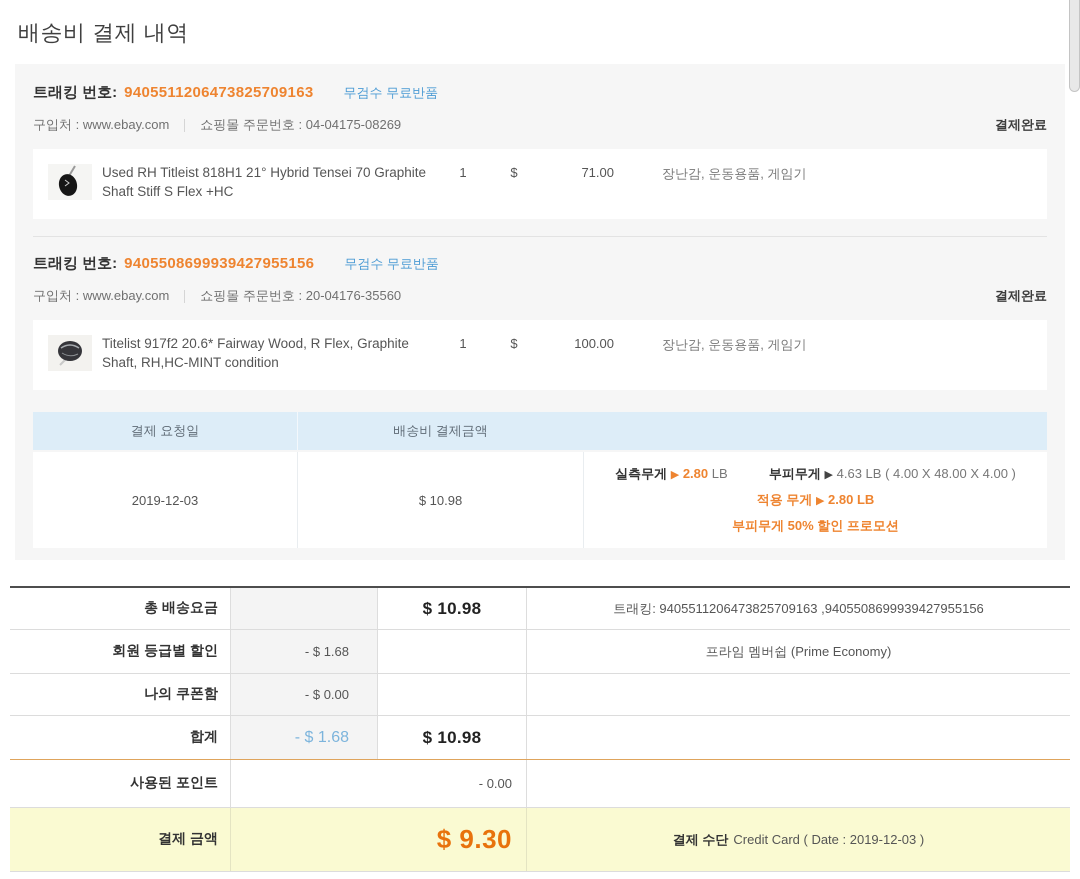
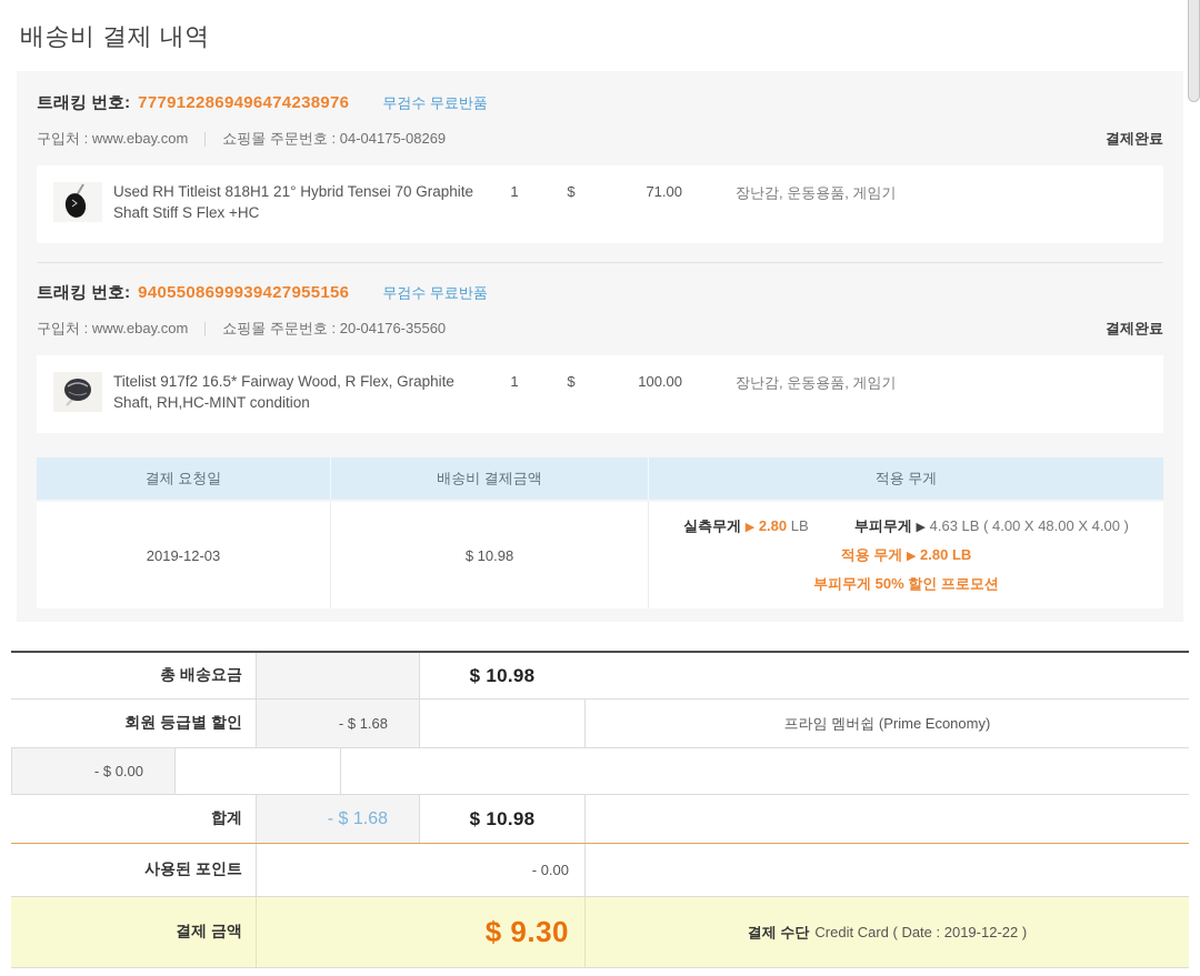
  배송비 결제 내역
  트래킹 번호:
- 9405511206473825709163
+ 7779122869496474238976
  무검수 무료반품
  구입처 : www.ebay.com
  쇼핑몰 주문번호 : 04-04175-08269
  결제완료
  Used RH Titleist 818H1 21° Hybrid Tensei 70 Graphite Shaft Stiff S Flex +HC
  1
  $
  71.00
  장난감, 운동용품, 게임기
  트래킹 번호:
  9405508699939427955156
  무검수 무료반품
  구입처 : www.ebay.com
  쇼핑몰 주문번호 : 20-04176-35560
  결제완료
- Titelist 917f2 20.6* Fairway Wood, R Flex, Graphite Shaft, RH,HC-MINT condition
+ Titelist 917f2 16.5* Fairway Wood, R Flex, Graphite Shaft, RH,HC-MINT condition
  1
  $
  100.00
  장난감, 운동용품, 게임기
  결제 요청일
  배송비 결제금액
+ 적용 무게
  2019-12-03
  $ 10.98
  실측무게 ▶ 2.80 LB 부피무게 ▶ 4.63 LB ( 4.00 X 48.00 X 4.00 )
  적용 무게 ▶ 2.80 LB
  부피무게 50% 할인 프로모션
  총 배송요금
  $ 10.98
- 트래킹: 9405511206473825709163 ,9405508699939427955156
  회원 등급별 할인
  - $ 1.68
  프라임 멤버쉽 (Prime Economy)
- 나의 쿠폰함
  - $ 0.00
  합계
  - $ 1.68
  $ 10.98
  사용된 포인트
  - 0.00
  결제 금액
  $ 9.30
  결제 수단
- Credit Card ( Date : 2019-12-03 )
+ Credit Card ( Date : 2019-12-22 )
